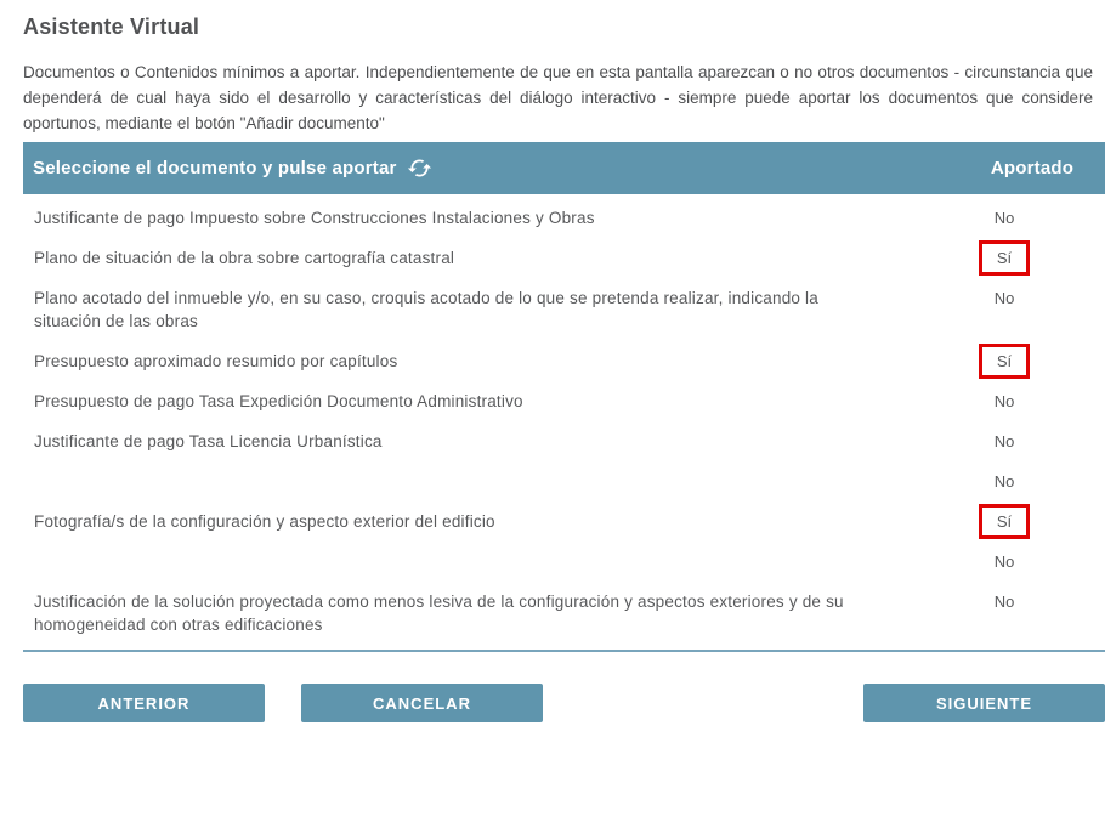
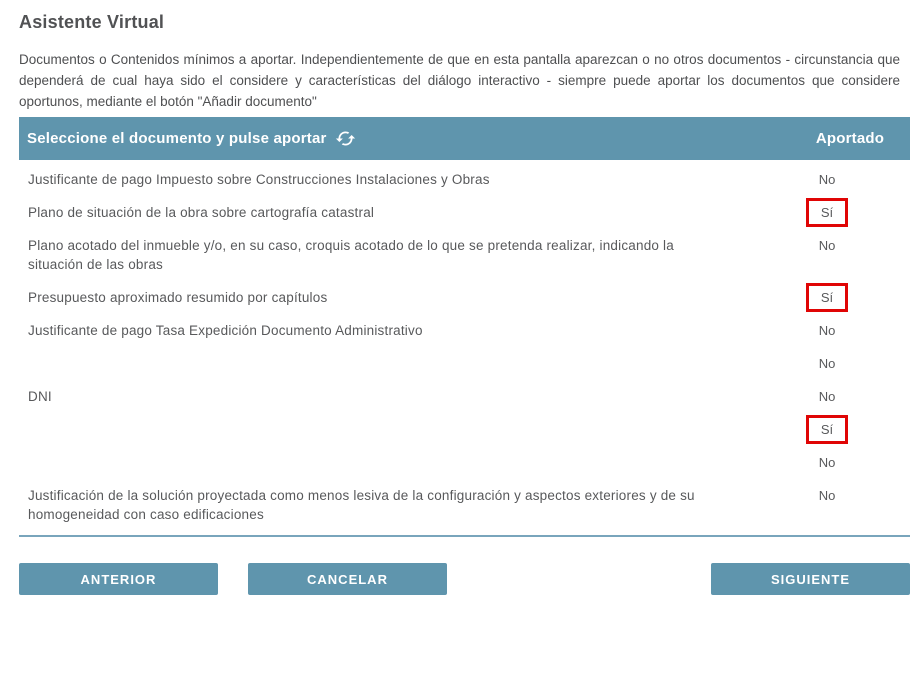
  Asistente Virtual
- Documentos o Contenidos mínimos a aportar. Independientemente de que en esta pantalla aparezcan o no otros documentos - circunstancia que dependerá de cual haya sido el desarrollo y características del diálogo interactivo - siempre puede aportar los documentos que considere oportunos, mediante el botón "Añadir documento"
+ Documentos o Contenidos mínimos a aportar. Independientemente de que en esta pantalla aparezcan o no otros documentos - circunstancia que dependerá de cual haya sido el considere y características del diálogo interactivo - siempre puede aportar los documentos que considere oportunos, mediante el botón "Añadir documento"
  Seleccione el documento y pulse aportar
  Aportado
  Justificante de pago Impuesto sobre Construcciones Instalaciones y Obras
  No
  Plano de situación de la obra sobre cartografía catastral
  Sí
  Plano acotado del inmueble y/o, en su caso, croquis acotado de lo que se pretenda realizar, indicando la situación de las obras
  No
  Presupuesto aproximado resumido por capítulos
  Sí
- Presupuesto de pago Tasa Expedición Documento Administrativo
+ Justificante de pago Tasa Expedición Documento Administrativo
  No
- Justificante de pago Tasa Licencia Urbanística
  No
+ DNI
  No
- Fotografía/s de la configuración y aspecto exterior del edificio
  Sí
  No
- Justificación de la solución proyectada como menos lesiva de la configuración y aspectos exteriores y de su homogeneidad con otras edificaciones
+ Justificación de la solución proyectada como menos lesiva de la configuración y aspectos exteriores y de su homogeneidad con caso edificaciones
  No
  ANTERIOR
  CANCELAR
  SIGUIENTE
